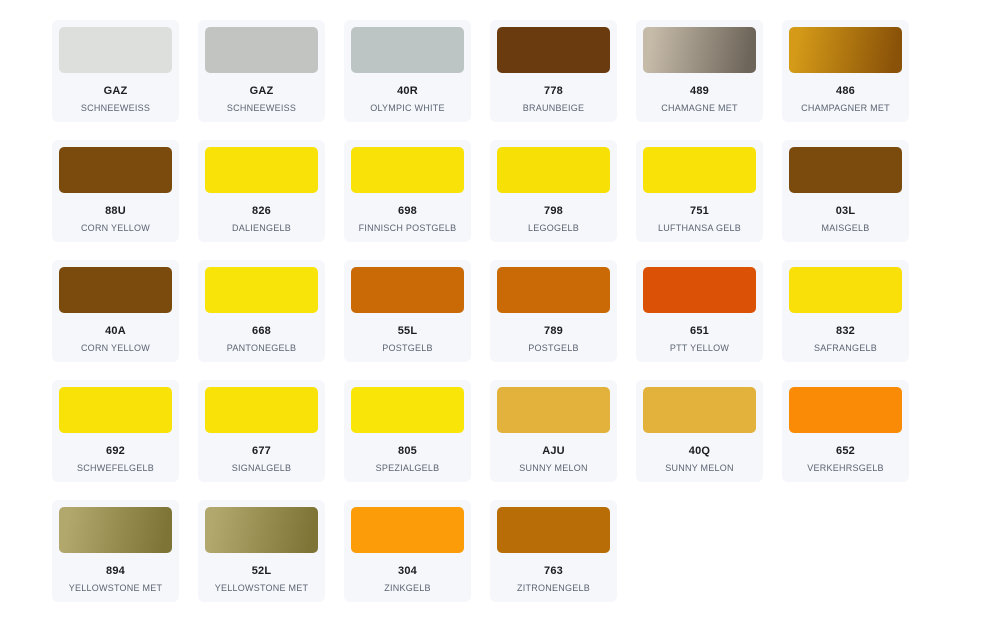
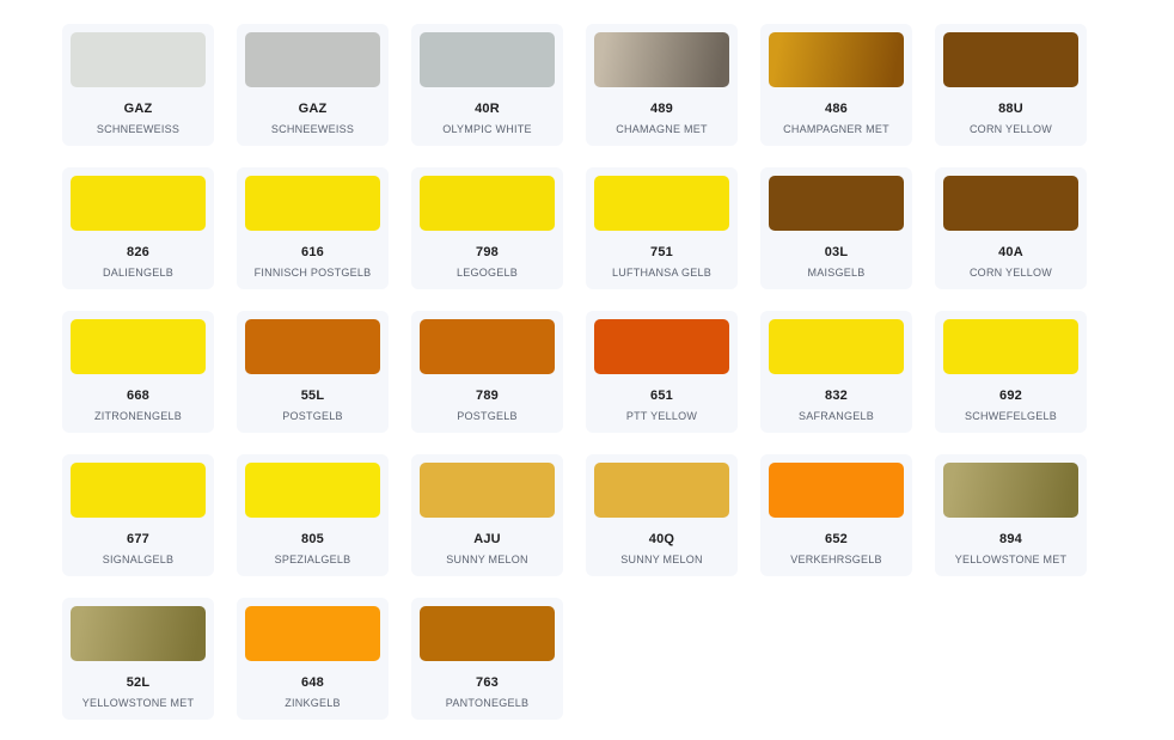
  GAZ
  SCHNEEWEISS
  GAZ
  SCHNEEWEISS
  40R
  OLYMPIC WHITE
- 778
- BRAUNBEIGE
  489
  CHAMAGNE MET
  486
  CHAMPAGNER MET
  88U
  CORN YELLOW
  826
  DALIENGELB
- 698
+ 616
  FINNISCH POSTGELB
  798
  LEGOGELB
  751
  LUFTHANSA GELB
  03L
  MAISGELB
  40A
  CORN YELLOW
  668
- PANTONEGELB
+ ZITRONENGELB
  55L
  POSTGELB
  789
  POSTGELB
  651
  PTT YELLOW
  832
  SAFRANGELB
  692
  SCHWEFELGELB
  677
  SIGNALGELB
  805
  SPEZIALGELB
  AJU
  SUNNY MELON
  40Q
  SUNNY MELON
  652
  VERKEHRSGELB
  894
  YELLOWSTONE MET
  52L
  YELLOWSTONE MET
- 304
+ 648
  ZINKGELB
  763
- ZITRONENGELB
+ PANTONEGELB
